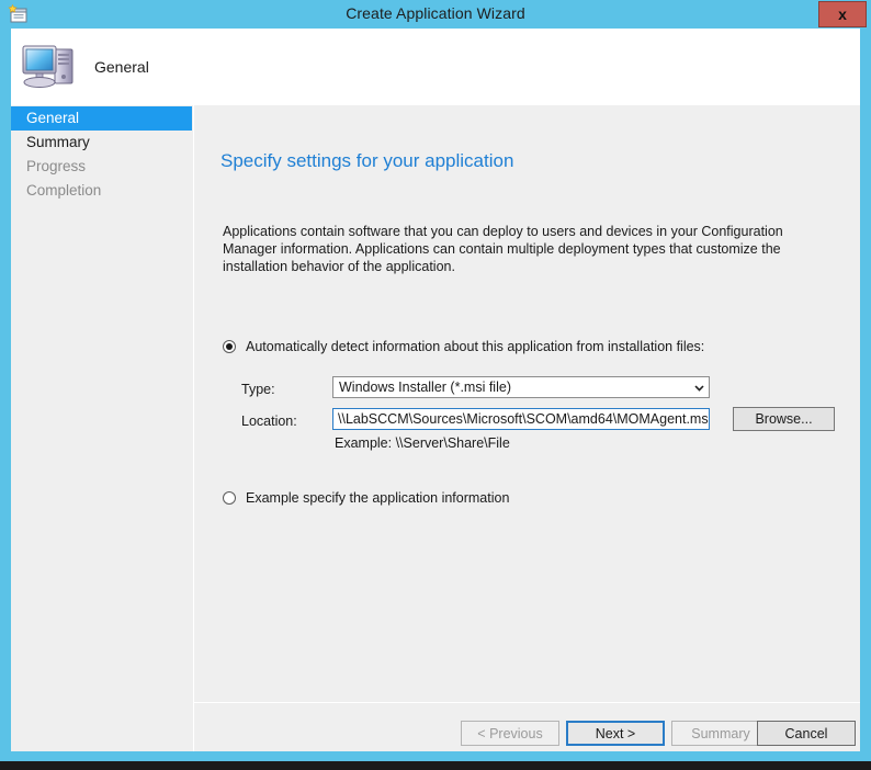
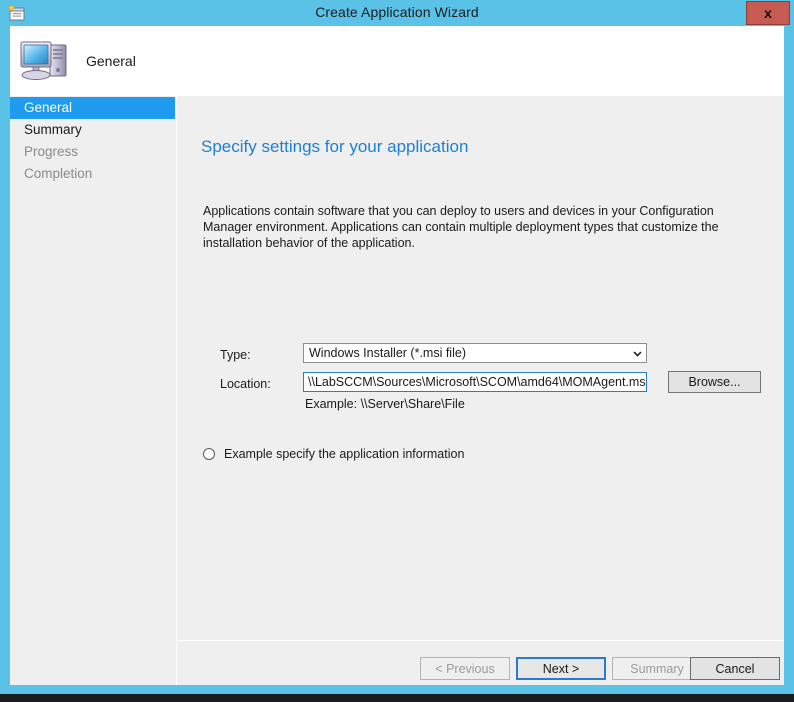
  Create Application Wizard
  x
  General
  General
  Summary
  Progress
  Completion
  Specify settings for your application
- Applications contain software that you can deploy to users and devices in your Configuration Manager information. Applications can contain multiple deployment types that customize the installation behavior of the application.
+ Applications contain software that you can deploy to users and devices in your Configuration Manager environment. Applications can contain multiple deployment types that customize the installation behavior of the application.
- Automatically detect information about this application from installation files:
  Type:
  Windows Installer (*.msi file)
  Location:
  \\LabSCCM\Sources\Microsoft\SCOM\amd64\MOMAgent.ms
  Example: \\Server\Share\File
  Browse...
  Example specify the application information
  < Previous
  Next >
  Summary
  Cancel
